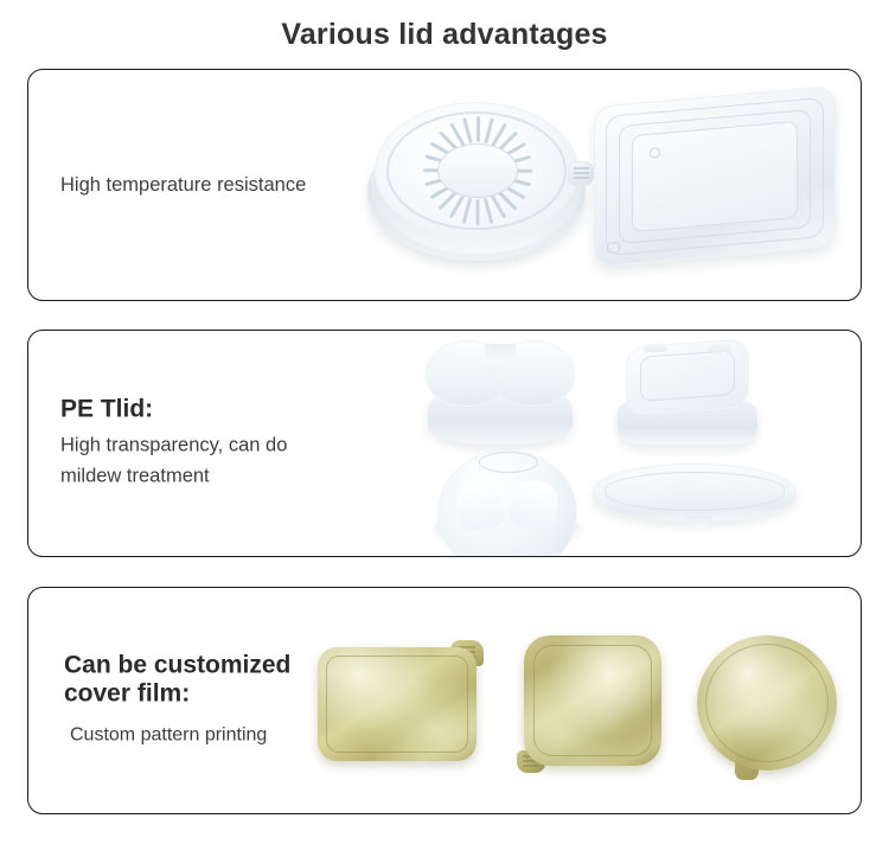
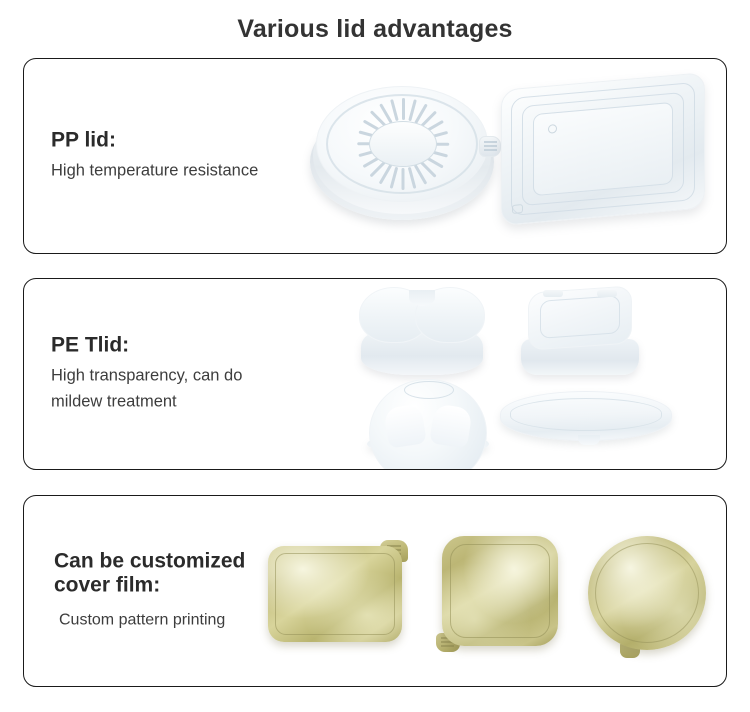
  Various lid advantages
+ PP lid:
  High temperature resistance
  PE Tlid:
  High transparency, can do
  mildew treatment
  Can be customized
  cover film:
  Custom pattern printing
